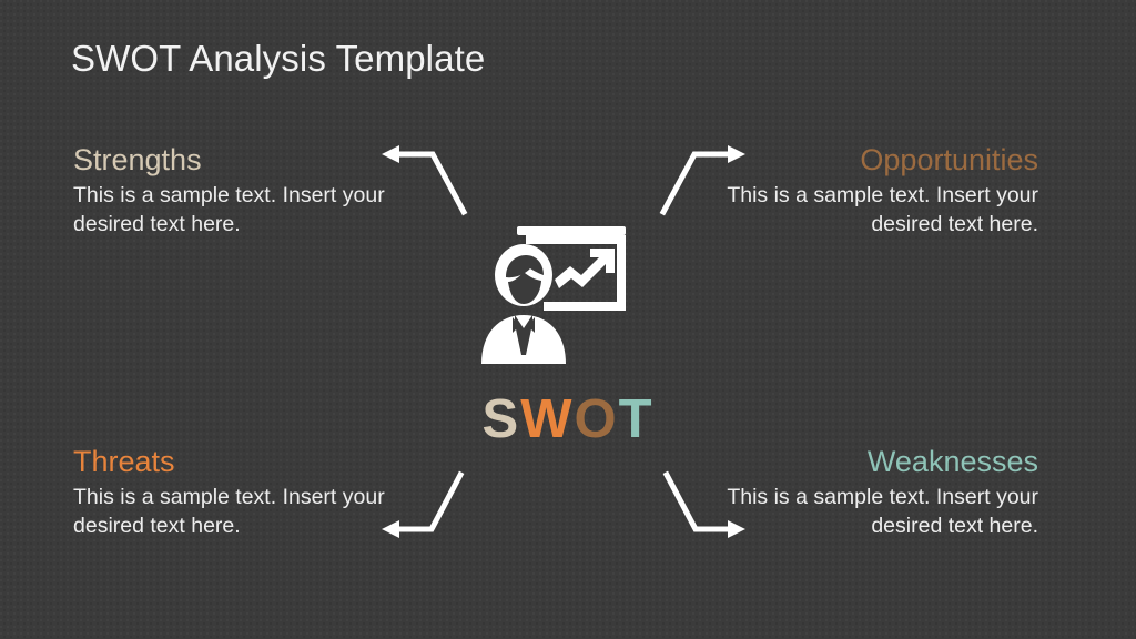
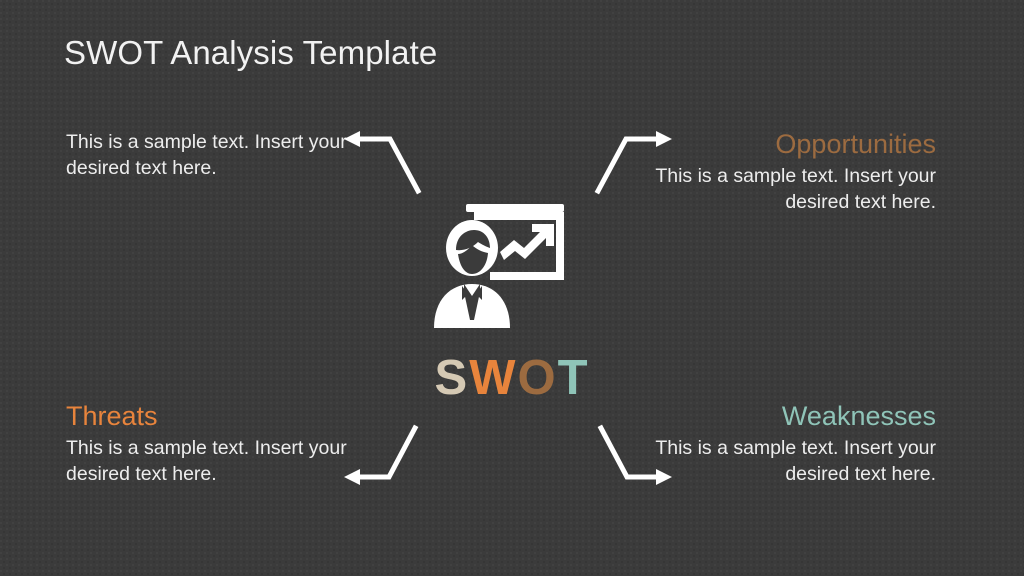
  SWOT Analysis Template
- Strengths
  This is a sample text. Insert your desired text here.
  Opportunities
  This is a sample text. Insert your desired text here.
  Threats
  This is a sample text. Insert your desired text here.
  Weaknesses
  This is a sample text. Insert your desired text here.
  SWOT
